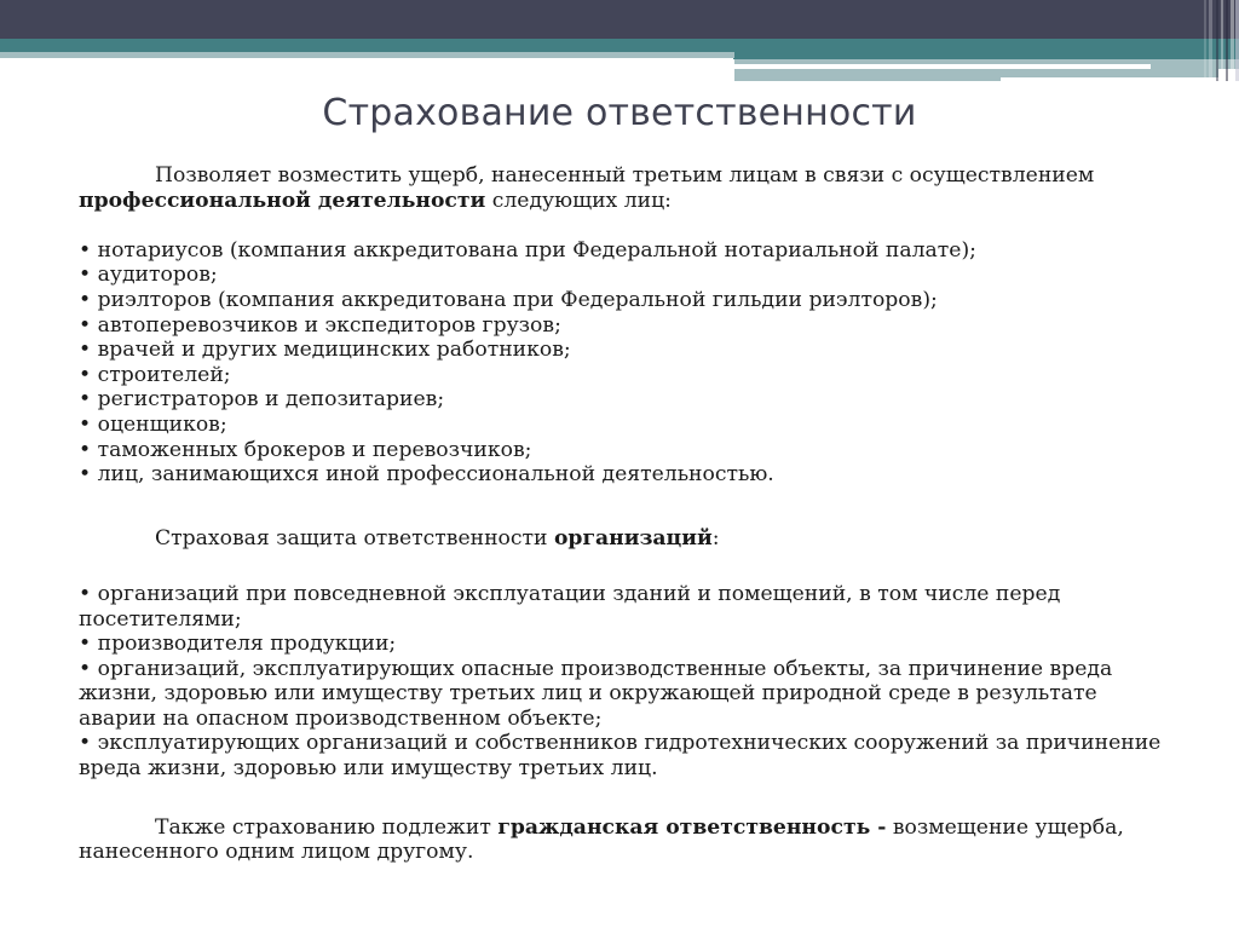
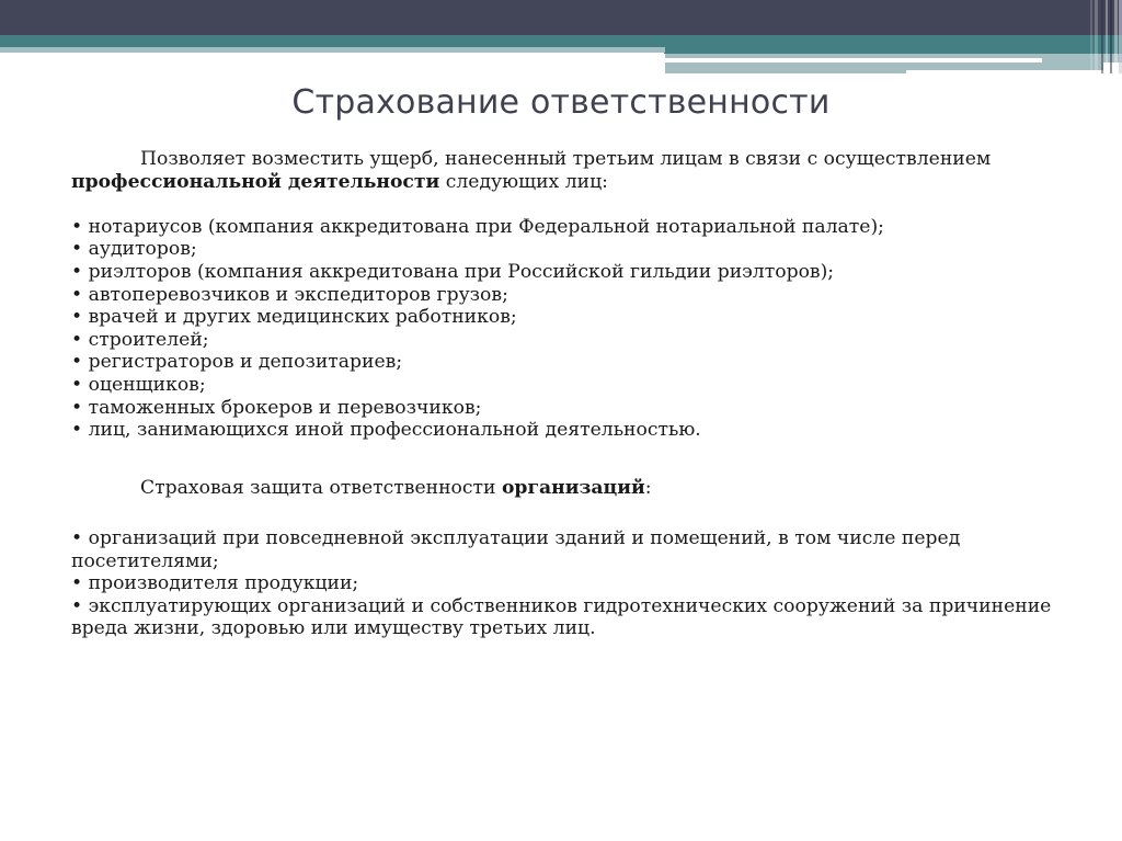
  Страхование ответственности
  Позволяет возместить ущерб, нанесенный третьим лицам в связи с осуществлением профессиональной деятельности следующих лиц:
  нотариусов (компания аккредитована при Федеральной нотариальной палате);
  аудиторов;
- риэлторов (компания аккредитована при Федеральной гильдии риэлторов);
+ риэлторов (компания аккредитована при Российской гильдии риэлторов);
  автоперевозчиков и экспедиторов грузов;
  врачей и других медицинских работников;
  строителей;
  регистраторов и депозитариев;
  оценщиков;
  таможенных брокеров и перевозчиков;
  лиц, занимающихся иной профессиональной деятельностью.
  Страховая защита ответственности организаций:
  организаций при повседневной эксплуатации зданий и помещений, в том числе перед посетителями;
  производителя продукции;
- организаций, эксплуатирующих опасные производственные объекты, за причинение вреда жизни, здоровью или имуществу третьих лиц и окружающей природной среде в результате аварии на опасном производственном объекте;
  эксплуатирующих организаций и собственников гидротехнических сооружений за причинение вреда жизни, здоровью или имуществу третьих лиц.
- Также страхованию подлежит гражданская ответственность - возмещение ущерба, нанесенного одним лицом другому.
